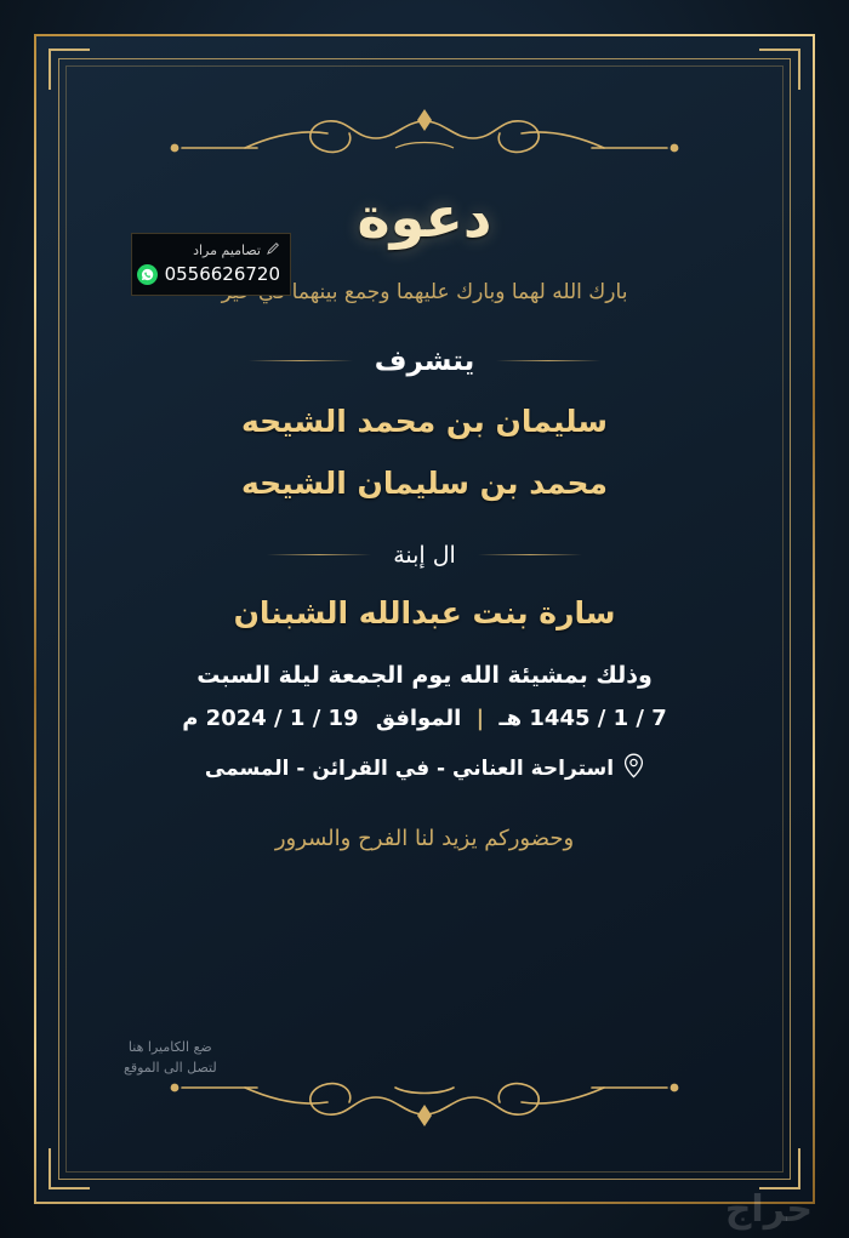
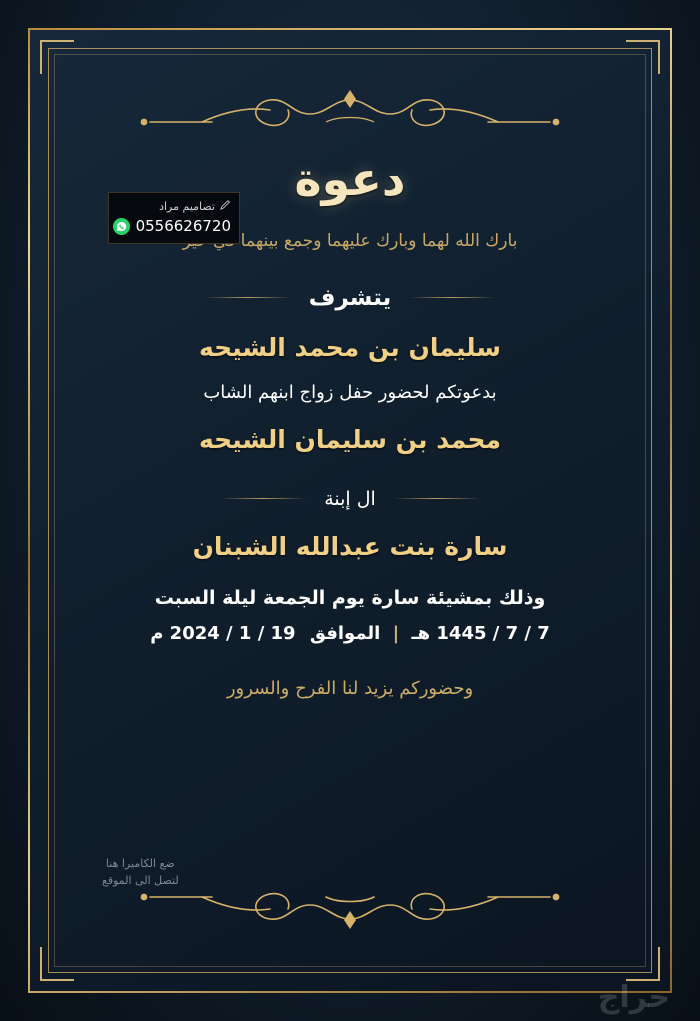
  دعوة
  بارك الله لهما وبارك عليهما وجمع بينهما
  يتشرف
  سليمان بن محمد الشيحه
+ بدعوتكم لحضور حفل زواج ابنهم الشاب
  محمد بن سليمان الشيحه
  ال إبنة
  سارة بنت عبدالله الشبنان
- وذلك بمشيئة الله يوم الجمعة ليلة السبت
+ وذلك بمشيئة سارة يوم الجمعة ليلة السبت
- 7 / 1 / 1445 هـ | الموافق 19 / 1 / 2024 م
+ 7 / 7 / 1445 هـ | الموافق 19 / 1 / 2024 م
- استراحة العناني - في القرائن - المسمى
  وحضوركم يزيد لنا الفرح والسرور
  تصاميم مراد
  0556626720
  ضع الكاميرا هنا
  لتصل الى الموقع
  حراج
